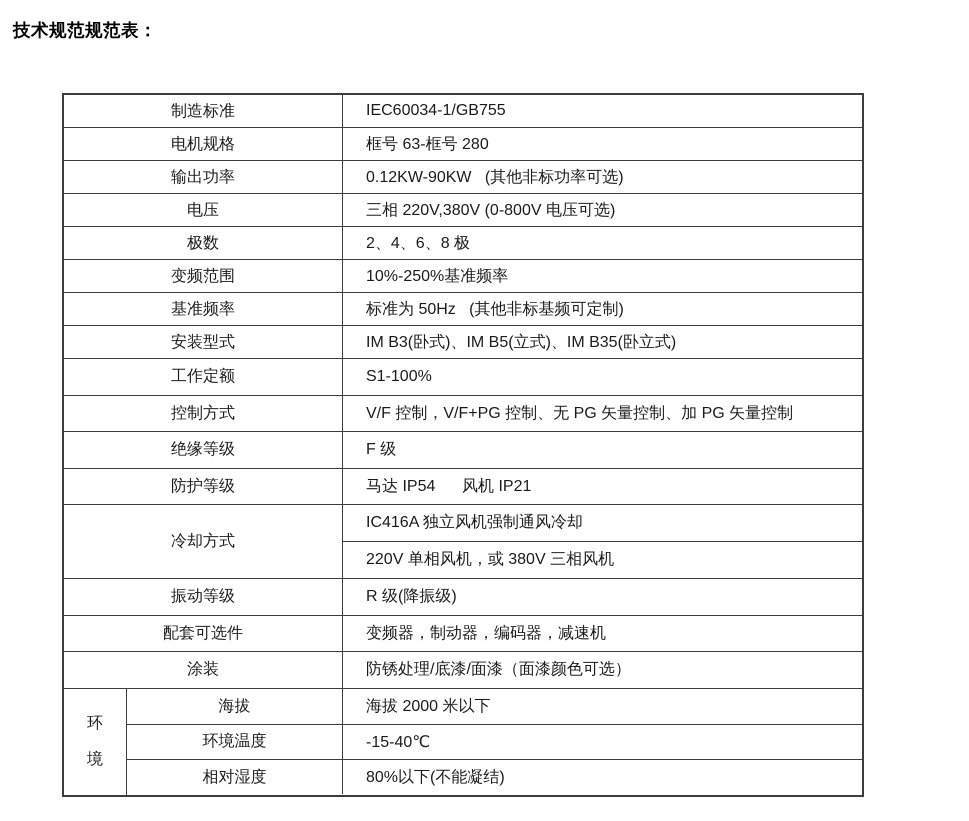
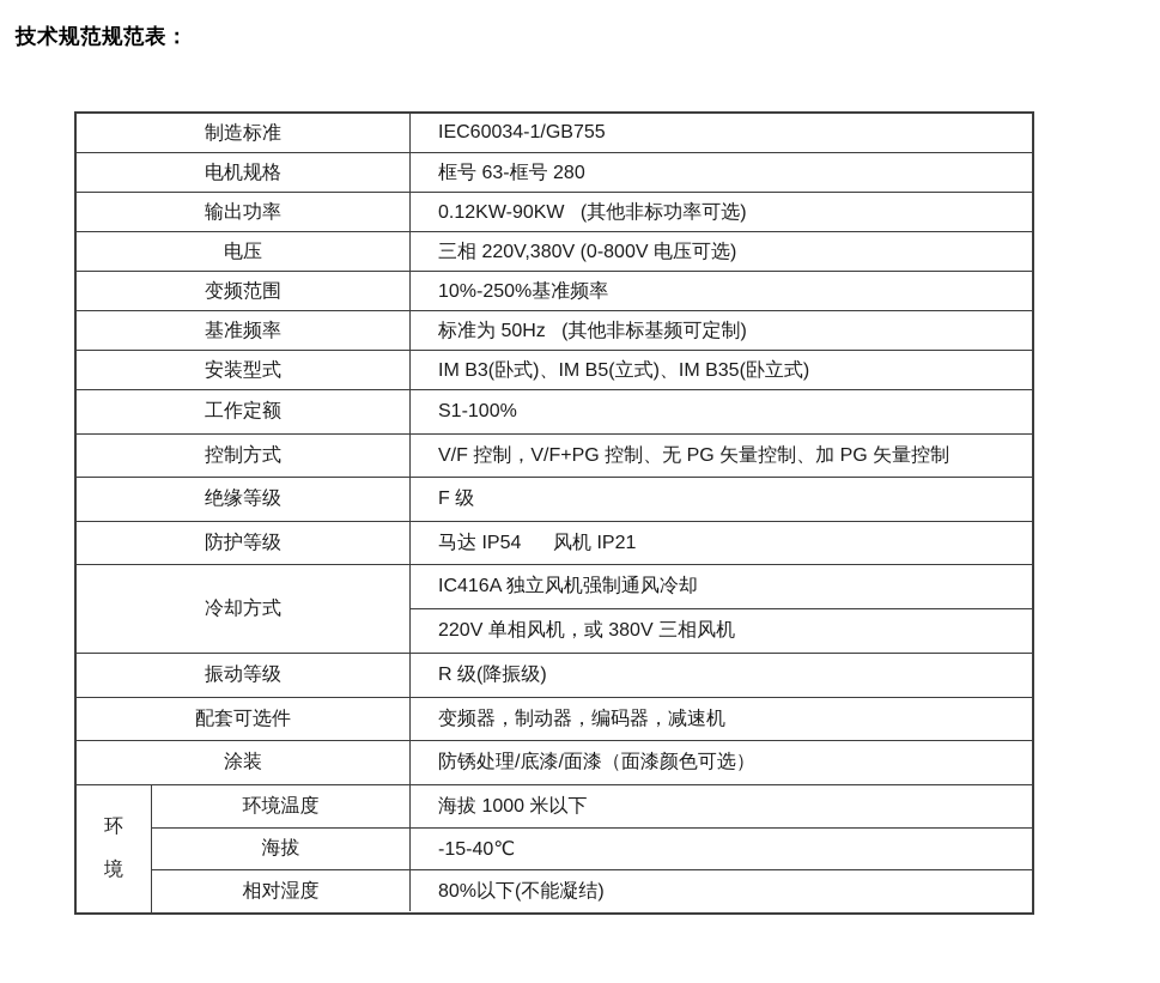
  技术规范规范表：
  制造标准
  IEC60034-1/GB755
  电机规格
  框号 63-框号 280
  输出功率
  0.12KW-90KW (其他非标功率可选)
  电压
  三相 220V,380V (0-800V 电压可选)
- 极数
- 2、4、6、8 极
  变频范围
  10%-250%基准频率
  基准频率
  标准为 50Hz (其他非标基频可定制)
  安装型式
  IM B3(卧式)、IM B5(立式)、IM B35(卧立式)
  工作定额
  S1-100%
  控制方式
  V/F 控制，V/F+PG 控制、无 PG 矢量控制、加 PG 矢量控制
  绝缘等级
  F 级
  防护等级
  马达 IP54 风机 IP21
  冷却方式
  IC416A 独立风机强制通风冷却
  220V 单相风机，或 380V 三相风机
  振动等级
  R 级(降振级)
  配套可选件
  变频器，制动器，编码器，减速机
  涂装
  防锈处理/底漆/面漆（面漆颜色可选）
  环境
- 海拔
+ 环境温度
- 海拔 2000 米以下
+ 海拔 1000 米以下
- 环境温度
+ 海拔
  -15-40℃
  相对湿度
  80%以下(不能凝结)
